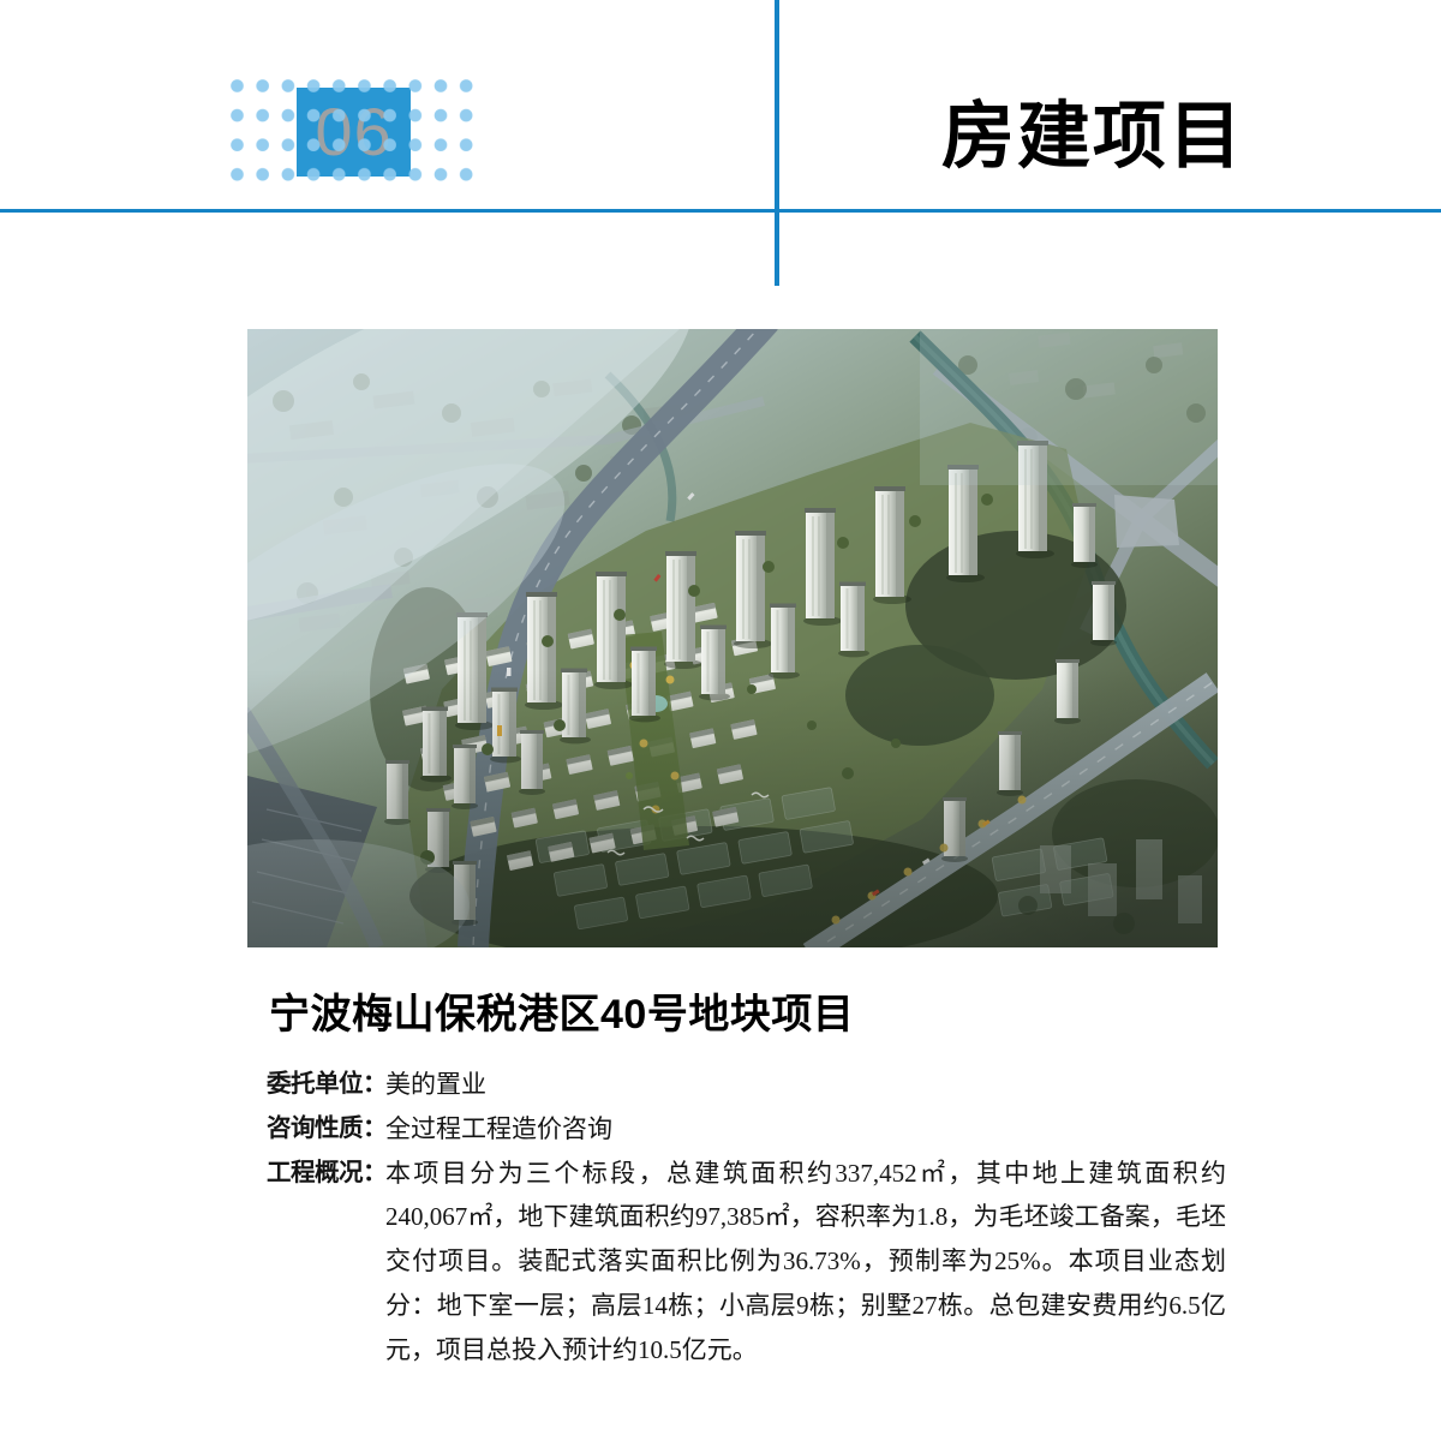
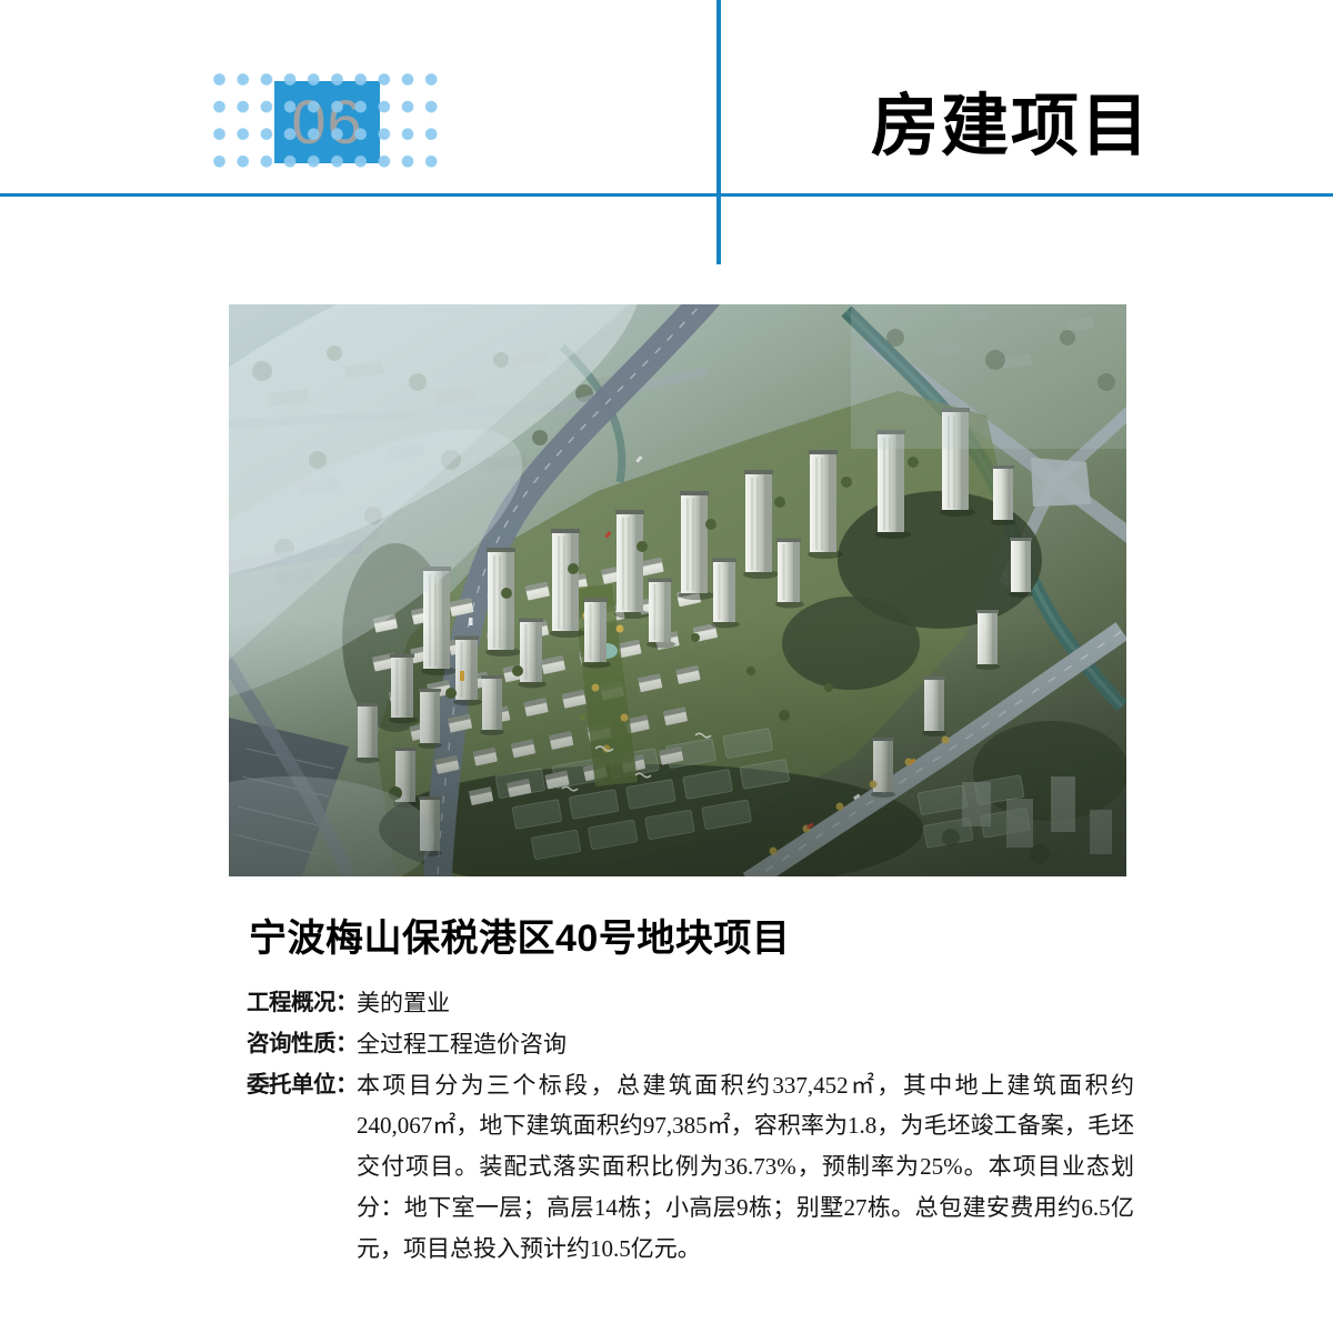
  房建项目
  宁波梅山保税港区40号地块项目
- 委托单位：
+ 工程概况：
  美的置业
  咨询性质：
  全过程工程造价咨询
- 工程概况：
+ 委托单位：
  本项目分为三个标段，总建筑面积约337,452㎡，其中地上建筑面积约240,067㎡，地下建筑面积约97,385㎡，容积率为1.8，为毛坯竣工备案，毛坯交付项目。装配式落实面积比例为36.73%，预制率为25%。本项目业态划分：地下室一层；高层14栋；小高层9栋；别墅27栋。总包建安费用约6.5亿元，项目总投入预计约10.5亿元。
